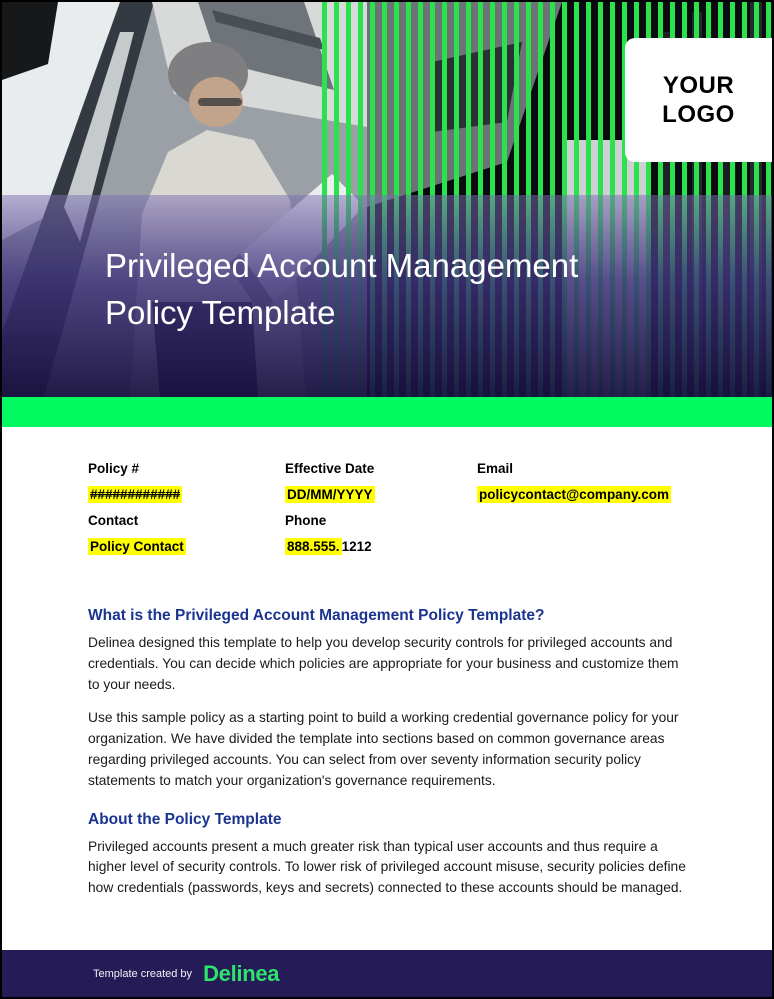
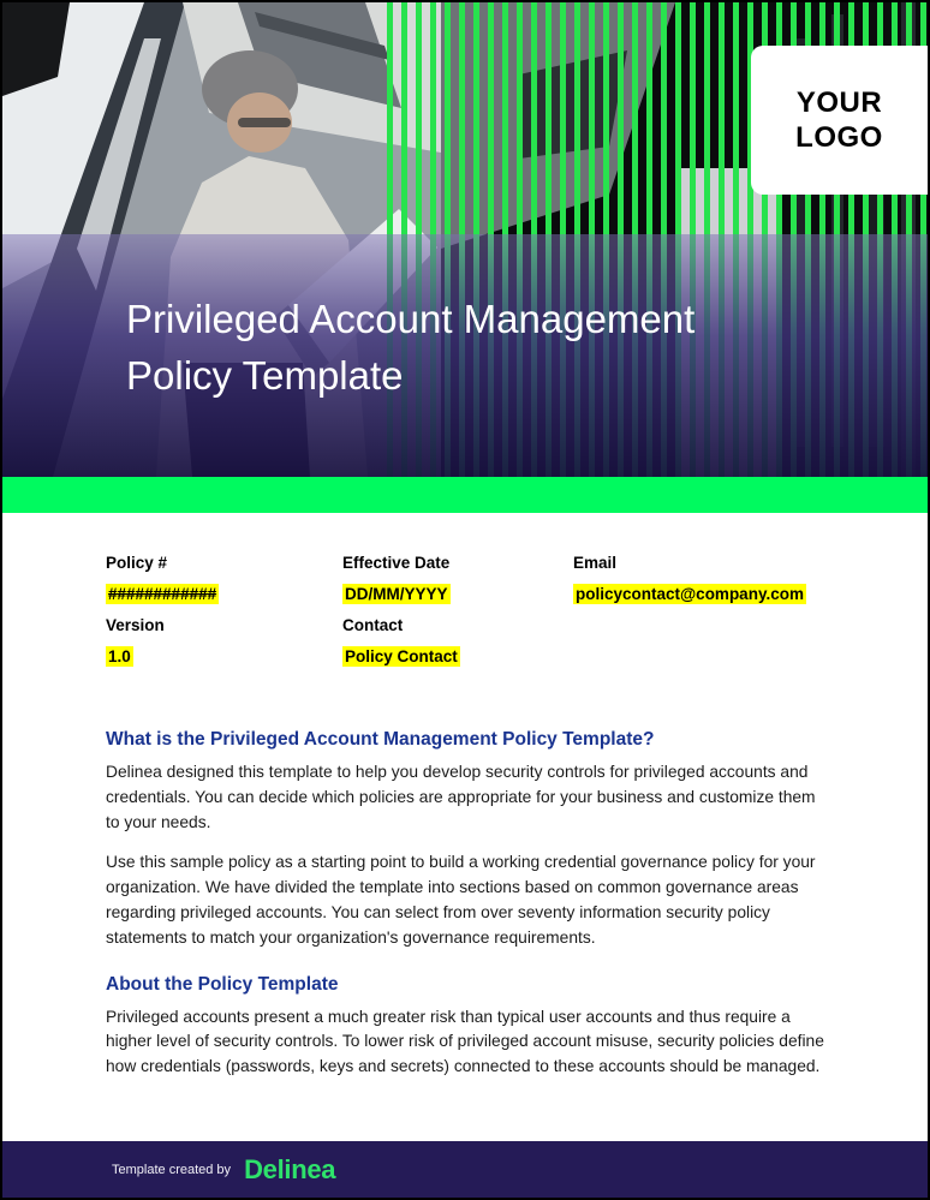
  YOUR
  LOGO
  Privileged Account Management
  Policy Template
  Policy #
  ############
  Effective Date
  DD/MM/YYYY
  Email
  policycontact@company.com
+ Version
+ 1.0
  Contact
  Policy Contact
- Phone
- 888.555. 1212
  What is the Privileged Account Management Policy Template?
  Delinea designed this template to help you develop security controls for privileged accounts and credentials. You can decide which policies are appropriate for your business and customize them to your needs.
  Use this sample policy as a starting point to build a working credential governance policy for your organization. We have divided the template into sections based on common governance areas regarding privileged accounts. You can select from over seventy information security policy statements to match your organization's governance requirements.
  About the Policy Template
  Privileged accounts present a much greater risk than typical user accounts and thus require a higher level of security controls. To lower risk of privileged account misuse, security policies define how credentials (passwords, keys and secrets) connected to these accounts should be managed.
  Template created by
  Delinea
